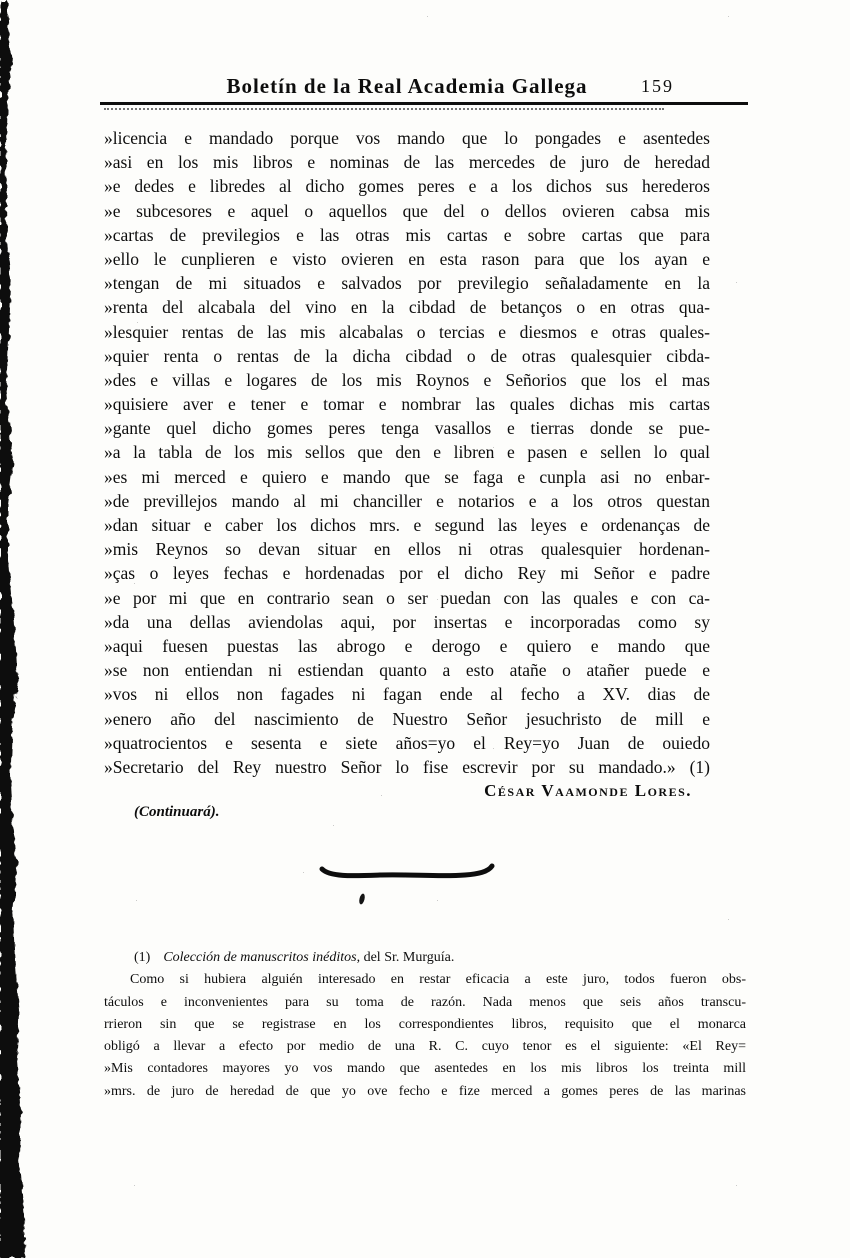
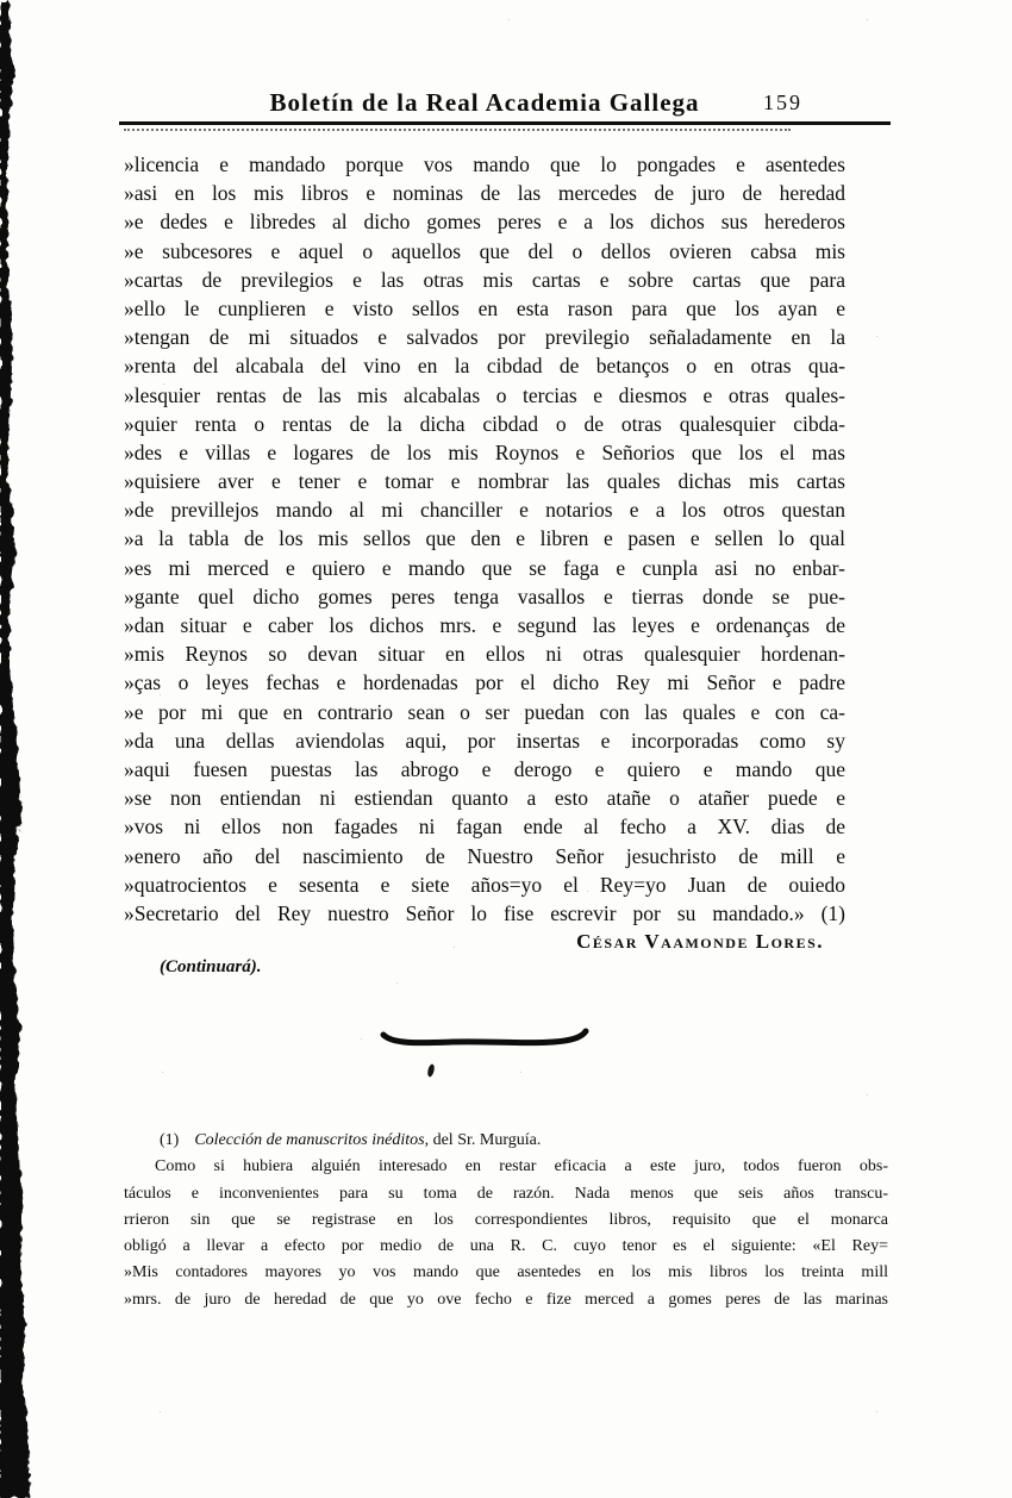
  Boletín de la Real Academia Gallega
  159
  »licencia e mandado porque vos mando que lo pongades e asentedes
  »asi en los mis libros e nominas de las mercedes de juro de heredad
  »e dedes e libredes al dicho gomes peres e a los dichos sus herederos
  »e subcesores e aquel o aquellos que del o dellos ovieren cabsa mis
  »cartas de previlegios e las otras mis cartas e sobre cartas que para
- »ello le cunplieren e visto ovieren en esta rason para que los ayan e
+ »ello le cunplieren e visto sellos en esta rason para que los ayan e
  »tengan de mi situados e salvados por previlegio señaladamente en la
  »renta del alcabala del vino en la cibdad de betanços o en otras qua-
  »lesquier rentas de las mis alcabalas o tercias e diesmos e otras quales-
  »quier renta o rentas de la dicha cibdad o de otras qualesquier cibda-
  »des e villas e logares de los mis Roynos e Señorios que los el mas
  »quisiere aver e tener e tomar e nombrar las quales dichas mis cartas
- »gante quel dicho gomes peres tenga vasallos e tierras donde se pue-
+ »de previllejos mando al mi chanciller e notarios e a los otros questan
  »a la tabla de los mis sellos que den e libren e pasen e sellen lo qual
  »es mi merced e quiero e mando que se faga e cunpla asi no enbar-
- »de previllejos mando al mi chanciller e notarios e a los otros questan
+ »gante quel dicho gomes peres tenga vasallos e tierras donde se pue-
  »dan situar e caber los dichos mrs. e segund las leyes e ordenanças de
  »mis Reynos so devan situar en ellos ni otras qualesquier hordenan-
  »ças o leyes fechas e hordenadas por el dicho Rey mi Señor e padre
  »e por mi que en contrario sean o ser puedan con las quales e con ca-
  »da una dellas aviendolas aqui, por insertas e incorporadas como sy
  »aqui fuesen puestas las abrogo e derogo e quiero e mando que
  »se non entiendan ni estiendan quanto a esto atañe o atañer puede e
  »vos ni ellos non fagades ni fagan ende al fecho a XV. dias de
  »enero año del nascimiento de Nuestro Señor jesuchristo de mill e
  »quatrocientos e sesenta e siete años=yo el Rey=yo Juan de ouiedo
  »Secretario del Rey nuestro Señor lo fise escrevir por su mandado.» (1)
  César Vaamonde Lores.
  (Continuará).
  (1) Colección de manuscritos inéditos, del Sr. Murguía.
  Como si hubiera alguién interesado en restar eficacia a este juro, todos fueron obs-
  táculos e inconvenientes para su toma de razón. Nada menos que seis años transcu-
  rrieron sin que se registrase en los correspondientes libros, requisito que el monarca
  obligó a llevar a efecto por medio de una R. C. cuyo tenor es el siguiente: «El Rey=
  »Mis contadores mayores yo vos mando que asentedes en los mis libros los treinta mill
  »mrs. de juro de heredad de que yo ove fecho e fize merced a gomes peres de las marinas
